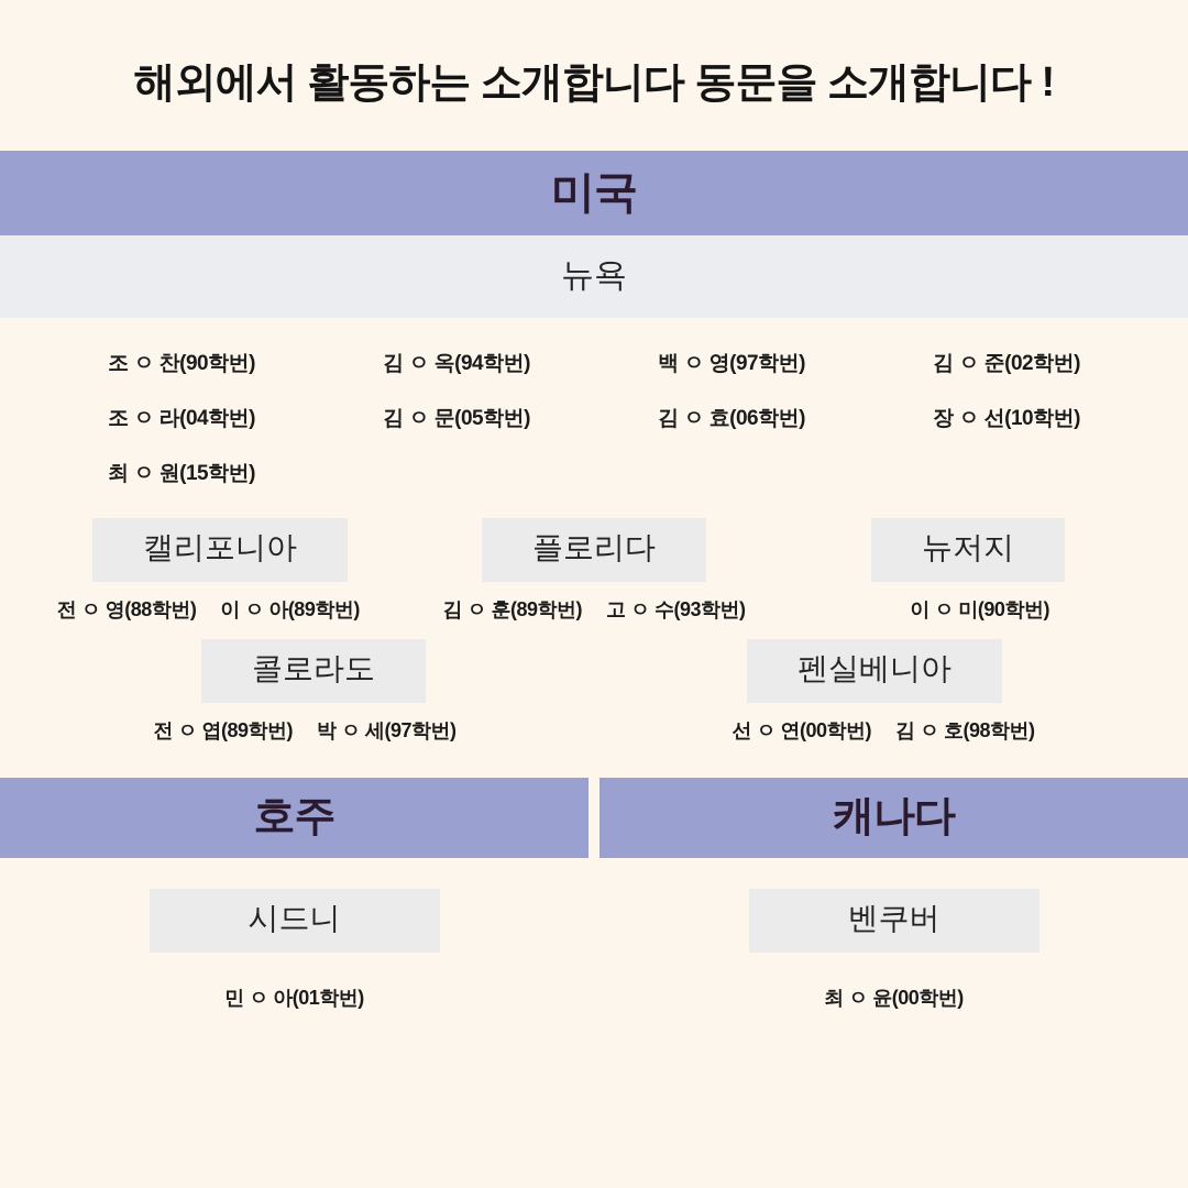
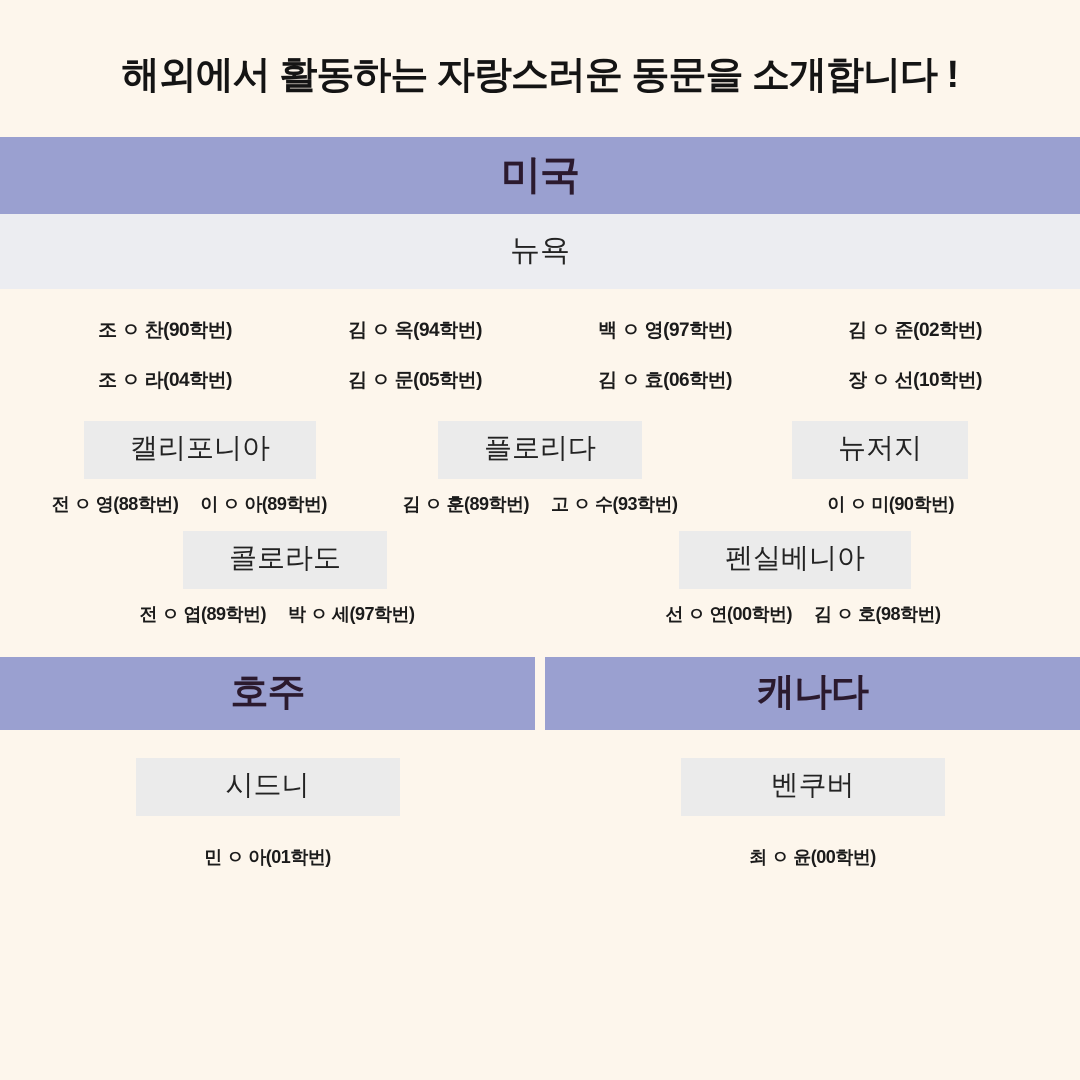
- 해외에서 활동하는 소개합니다 동문을 소개합니다 !
+ 해외에서 활동하는 자랑스러운 동문을 소개합니다 !
  미국
  뉴욕
  조 ㅇ 찬(90학번)
  김 ㅇ 옥(94학번)
  백 ㅇ 영(97학번)
  김 ㅇ 준(02학번)
  조 ㅇ 라(04학번)
  김 ㅇ 문(05학번)
  김 ㅇ 효(06학번)
  장 ㅇ 선(10학번)
- 최 ㅇ 원(15학번)
  캘리포니아
  플로리다
  뉴저지
  전 ㅇ 영(88학번)
  이 ㅇ 아(89학번)
  김 ㅇ 훈(89학번)
  고 ㅇ 수(93학번)
  이 ㅇ 미(90학번)
  콜로라도
  펜실베니아
  전 ㅇ 엽(89학번)
  박 ㅇ 세(97학번)
  선 ㅇ 연(00학번)
  김 ㅇ 호(98학번)
  호주
  시드니
  민 ㅇ 아(01학번)
  캐나다
  벤쿠버
  최 ㅇ 윤(00학번)
